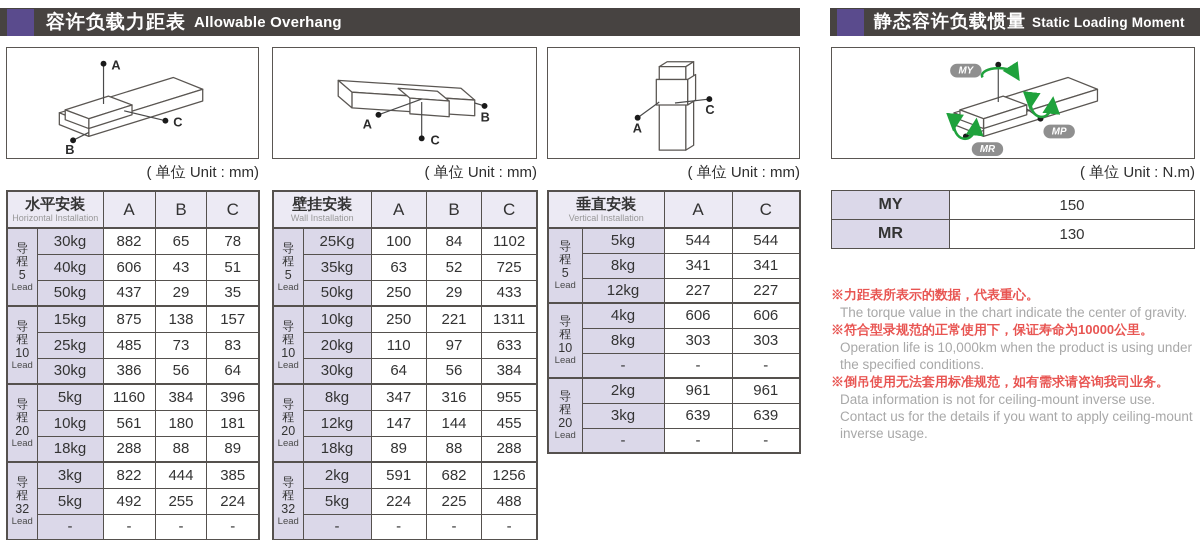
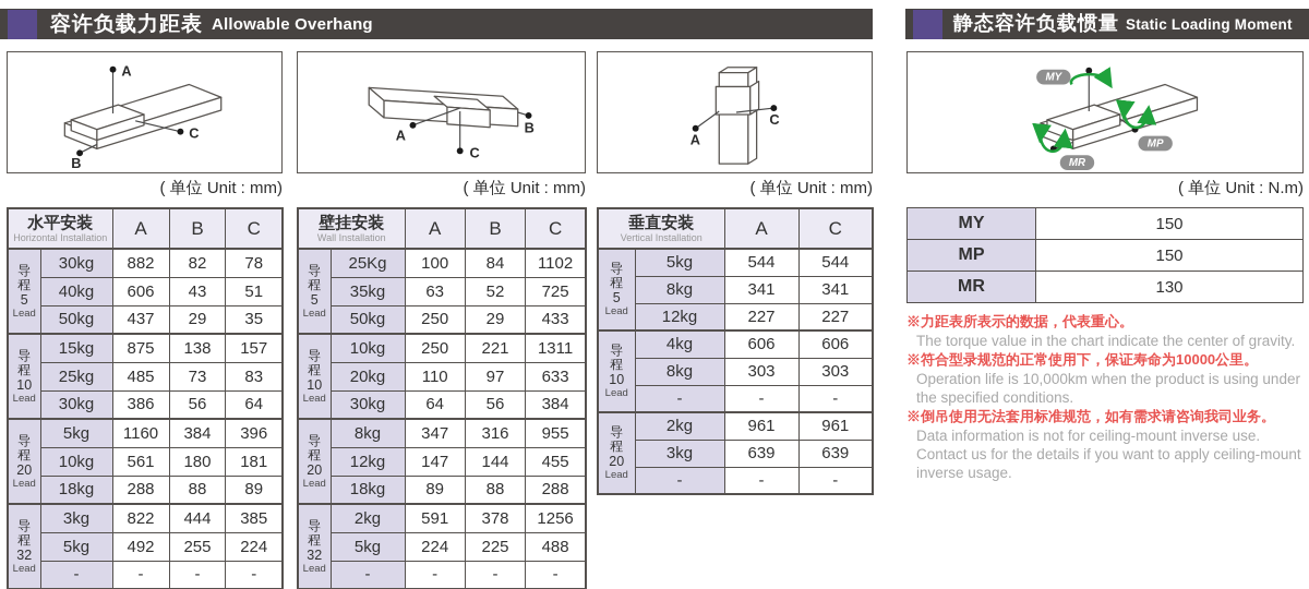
  容许负载力距表
  Allowable Overhang
  静态容许负载惯量
  Static Loading Moment
  A
  C
  B
  B
  A
  C
  A
  C
  MY
  MP
  MR
  ( 单位 Unit : mm)
  ( 单位 Unit : mm)
  ( 单位 Unit : mm)
  ( 单位 Unit : N.m)
  水平安装Horizontal Installation	A	B	C
- 导程5Lead	30kg	882	65	78
+ 导程5Lead	30kg	882	82	78
  40kg	606	43	51
  50kg	437	29	35
  导程10Lead	15kg	875	138	157
  25kg	485	73	83
  30kg	386	56	64
  导程20Lead	5kg	1160	384	396
  10kg	561	180	181
  18kg	288	88	89
  导程32Lead	3kg	822	444	385
  5kg	492	255	224
  -	-	-	-
  壁挂安装Wall Installation	A	B	C
  导程5Lead	25Kg	100	84	1102
  35kg	63	52	725
  50kg	250	29	433
  导程10Lead	10kg	250	221	1311
  20kg	110	97	633
  30kg	64	56	384
  导程20Lead	8kg	347	316	955
  12kg	147	144	455
  18kg	89	88	288
- 导程32Lead	2kg	591	682	1256
+ 导程32Lead	2kg	591	378	1256
  5kg	224	225	488
  -	-	-	-
  垂直安装Vertical Installation	A	C
  导程5Lead	5kg	544	544
  8kg	341	341
  12kg	227	227
  导程10Lead	4kg	606	606
  8kg	303	303
  -	-	-
  导程20Lead	2kg	961	961
  3kg	639	639
  -	-	-
  MY	150
+ MP	150
  MR	130
  ※力距表所表示的数据，代表重心。
  The torque value in the chart indicate the center of gravity.
  ※符合型录规范的正常使用下，保证寿命为10000公里。
  Operation life is 10,000km when the product is using under the specified conditions.
  ※倒吊使用无法套用标准规范，如有需求请咨询我司业务。
  Data information is not for ceiling-mount inverse use.
  Contact us for the details if you want to apply ceiling-mount inverse usage.
